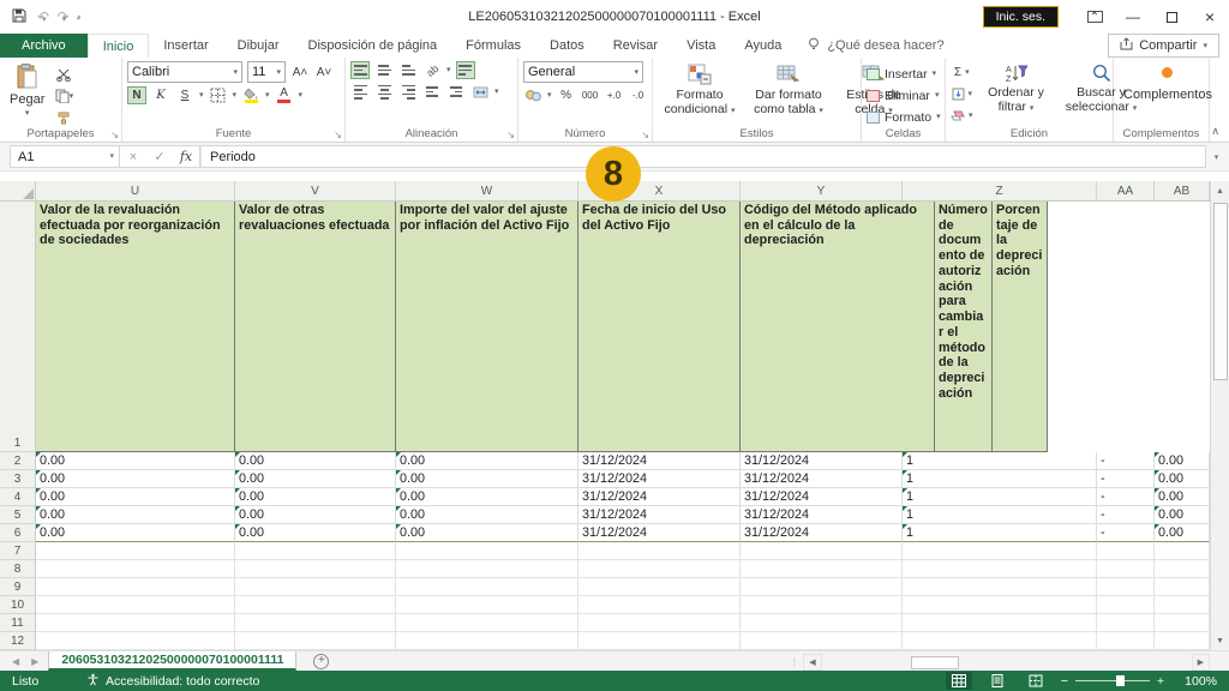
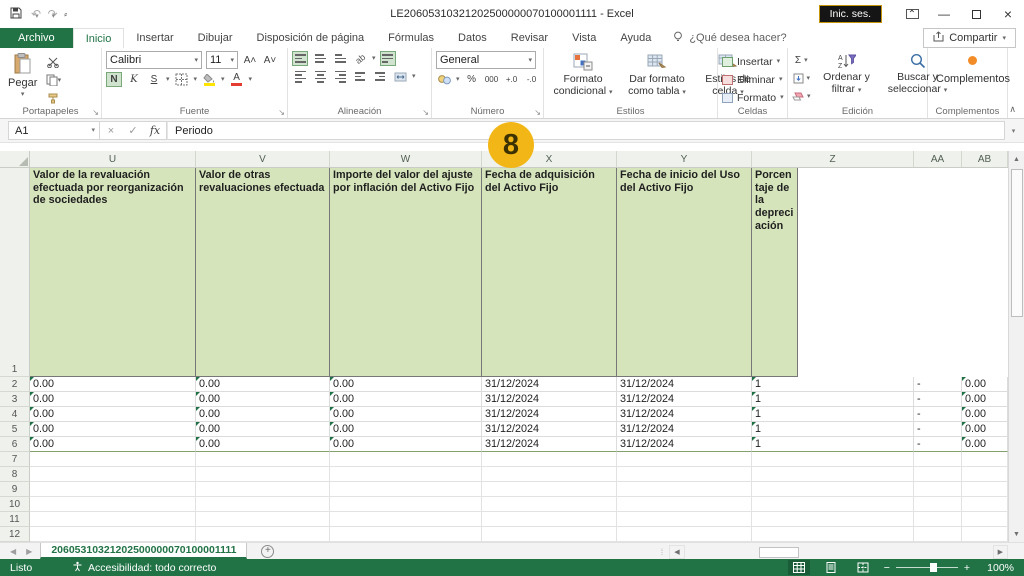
  ⸗
  LE20605310321202500000070100001111 - Excel
  Inic. ses.
  ⌃
  —
  ×
  Archivo
  Inicio
  Insertar
  Dibujar
  Disposición de página
  Fórmulas
  Datos
  Revisar
  Vista
  Ayuda
  ¿Qué desea hacer?
  Compartir
  Pegar
  Portapapeles
  ↘
  Calibri
  11
  A˄
  A˅
  N
  K
  S
  A
  Fuente
  ↘
  Alineación
  ↘
  General
  %
  000
  +.0
  -.0
  Número
  ↘
  Formato condicional
  Dar formato como tabla
  Ests de celda
  Estilos
  Insertar
  Eliminar
  Formato
  Celdas
  Σ
  Ordenar y filtrar
  Buscar y seleccionar
  Edición
  Complementos
  Complementos
  ∧
  A1
  ×
  ✓
  fx
  Periodo
  U
  V
  W
  X
  Y
  Z
  AA
  AB
  1
  Valor de la revaluación efectuada por reorganización de sociedades
  Valor de otras revaluaciones efectuada
  Importe del valor del ajuste por inflación del Activo Fijo
+ Fecha de adquisición del Activo Fijo
  Fecha de inicio del Uso del Activo Fijo
- Código del Método aplicado en el cálculo de la depreciación
- Número de documento de autorización para cambiar el método de la depreciación
  Porcentaje de la depreciación
  2
  0.00
  0.00
  0.00
  31/12/2024
  31/12/2024
  1
  -
  0.00
  3
  0.00
  0.00
  0.00
  31/12/2024
  31/12/2024
  1
  -
  0.00
  4
  0.00
  0.00
  0.00
  31/12/2024
  31/12/2024
  1
  -
  0.00
  5
  0.00
  0.00
  0.00
  31/12/2024
  31/12/2024
  1
  -
  0.00
  6
  0.00
  0.00
  0.00
  31/12/2024
  31/12/2024
  1
  -
  0.00
  7
  8
  9
  10
  11
  12
  ◀
  ▶
  20605310321202500000070100001111
  +
  ⁞
  Listo
  Accesibilidad: todo correcto
  −
  +
  100%
  8
